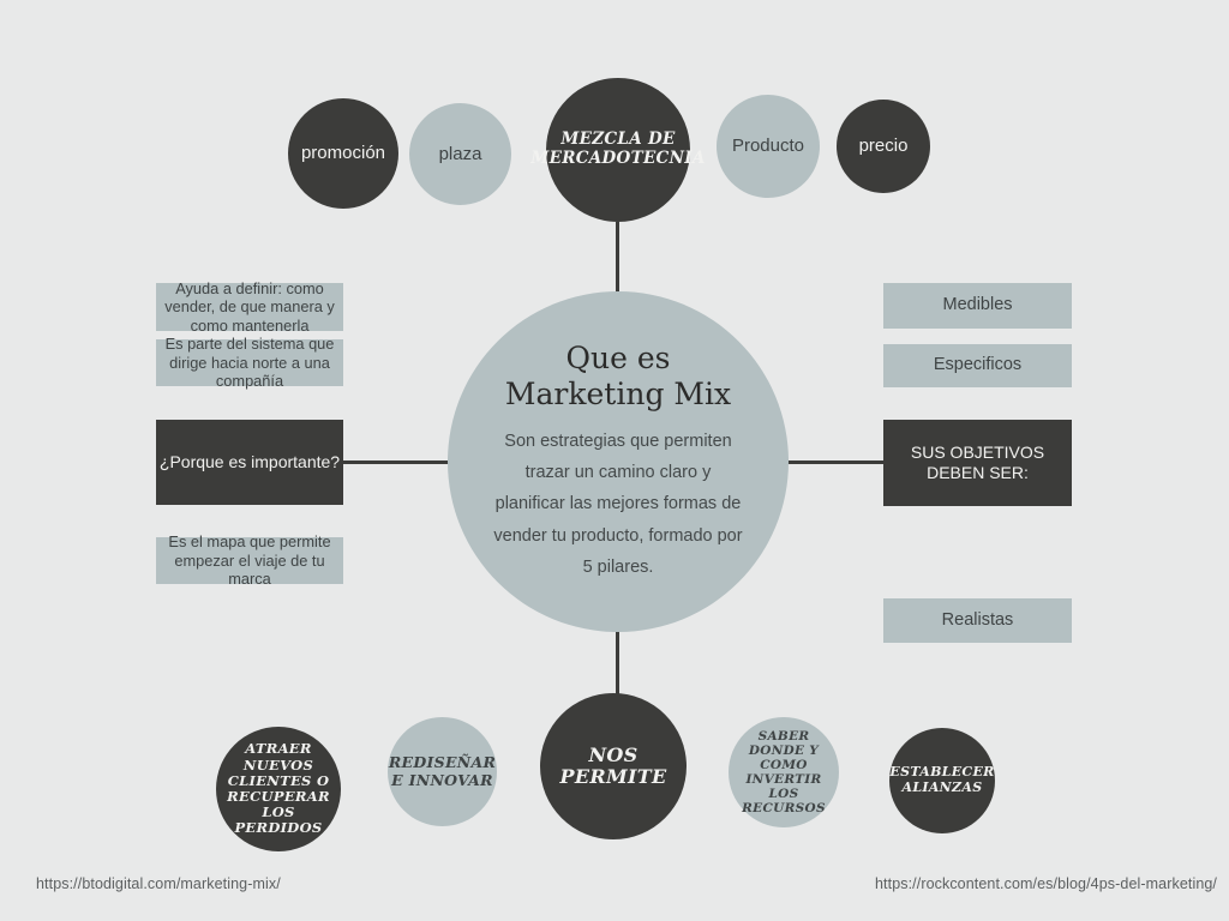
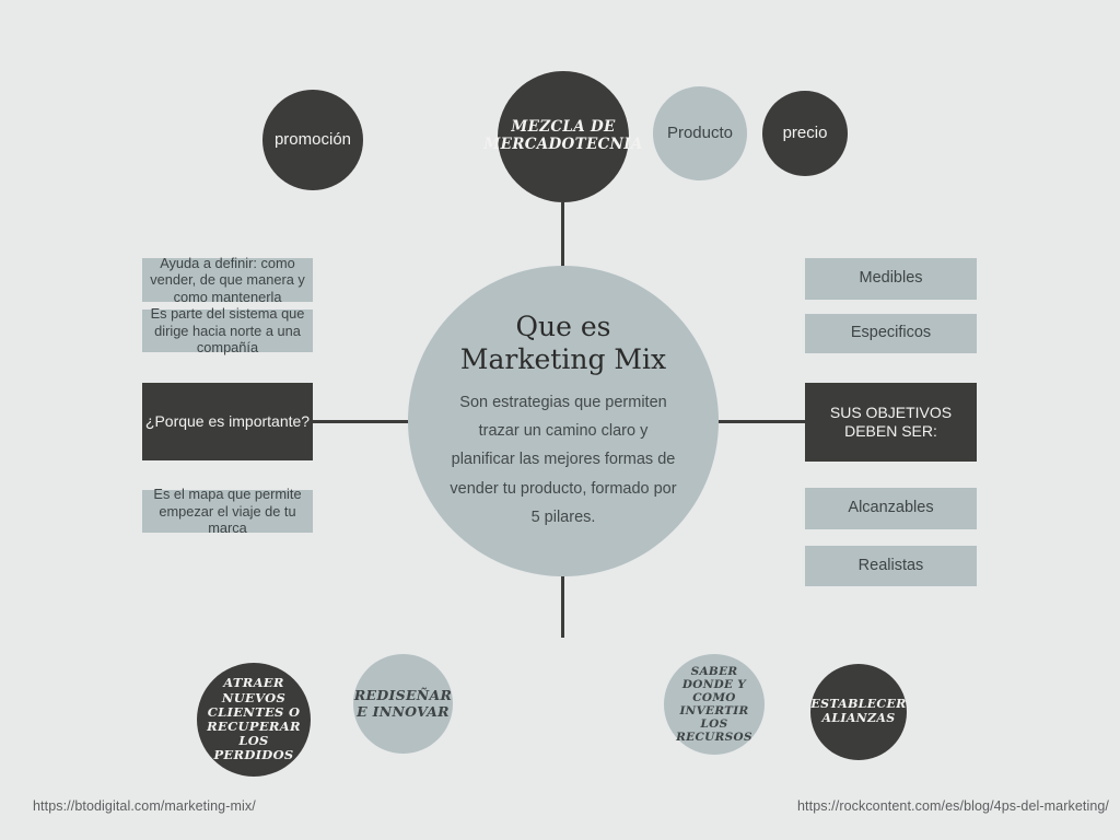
  MEZCLA DE MERCADOTECNIA
  promoción
- plaza
  Producto
  precio
  Que es
  Marketing Mix
  Son estrategias que permiten trazar un camino claro y planificar las mejores formas de vender tu producto, formado por 5 pilares.
  Ayuda a definir: como vender, de que manera y como mantenerla
  Es parte del sistema que dirige hacia norte a una compañía
  ¿Porque es importante?
  Es el mapa que permite empezar el viaje de tu marca
  Medibles
  Especificos
  SUS OBJETIVOS DEBEN SER:
+ Alcanzables
  Realistas
- NOS PERMITE
  ATRAER NUEVOS CLIENTES O RECUPERAR LOS PERDIDOS
  REDISEÑAR E INNOVAR
  SABER DONDE Y COMO INVERTIR LOS RECURSOS
  ESTABLECER ALIANZAS
  https://btodigital.com/marketing-mix/
  https://rockcontent.com/es/blog/4ps-del-marketing/
